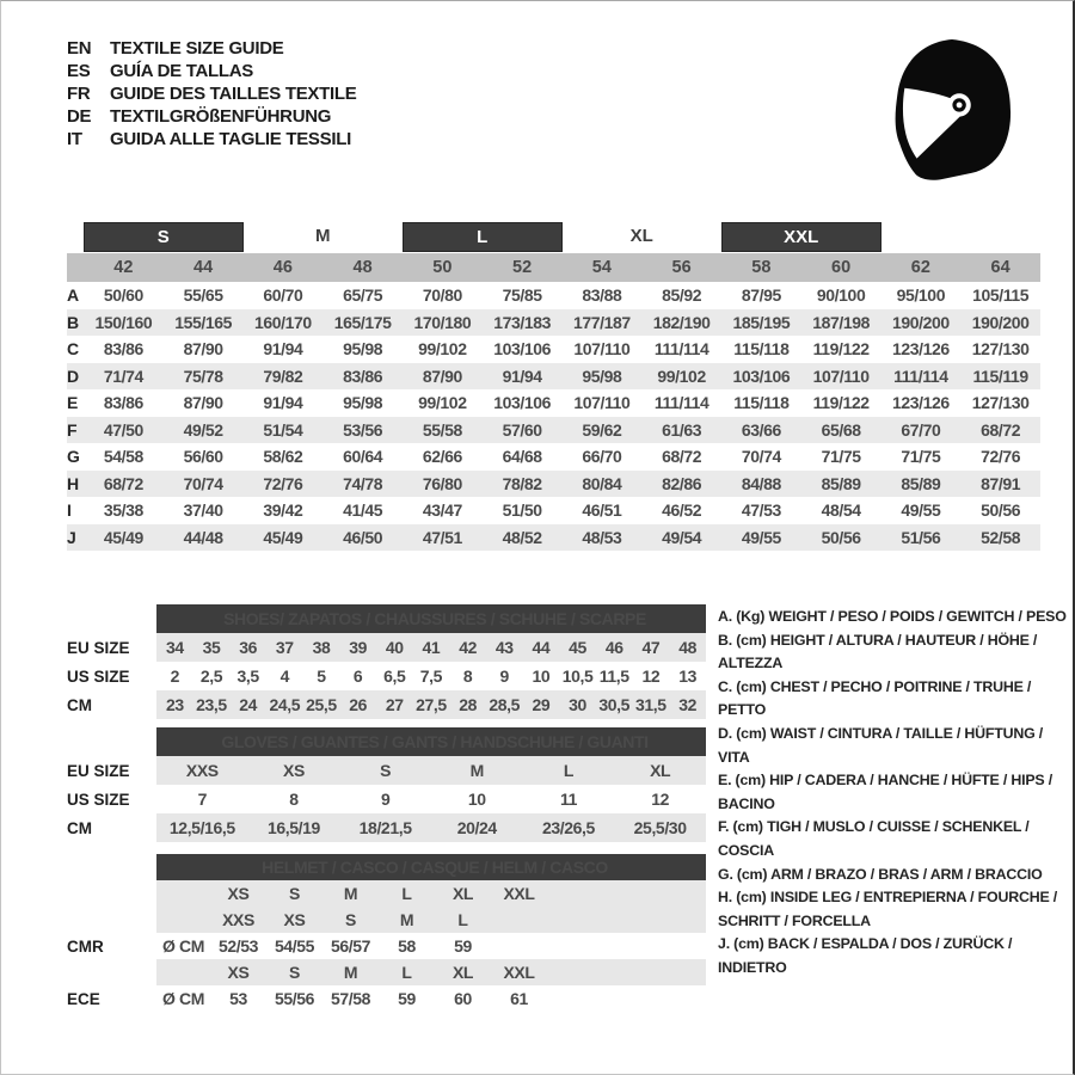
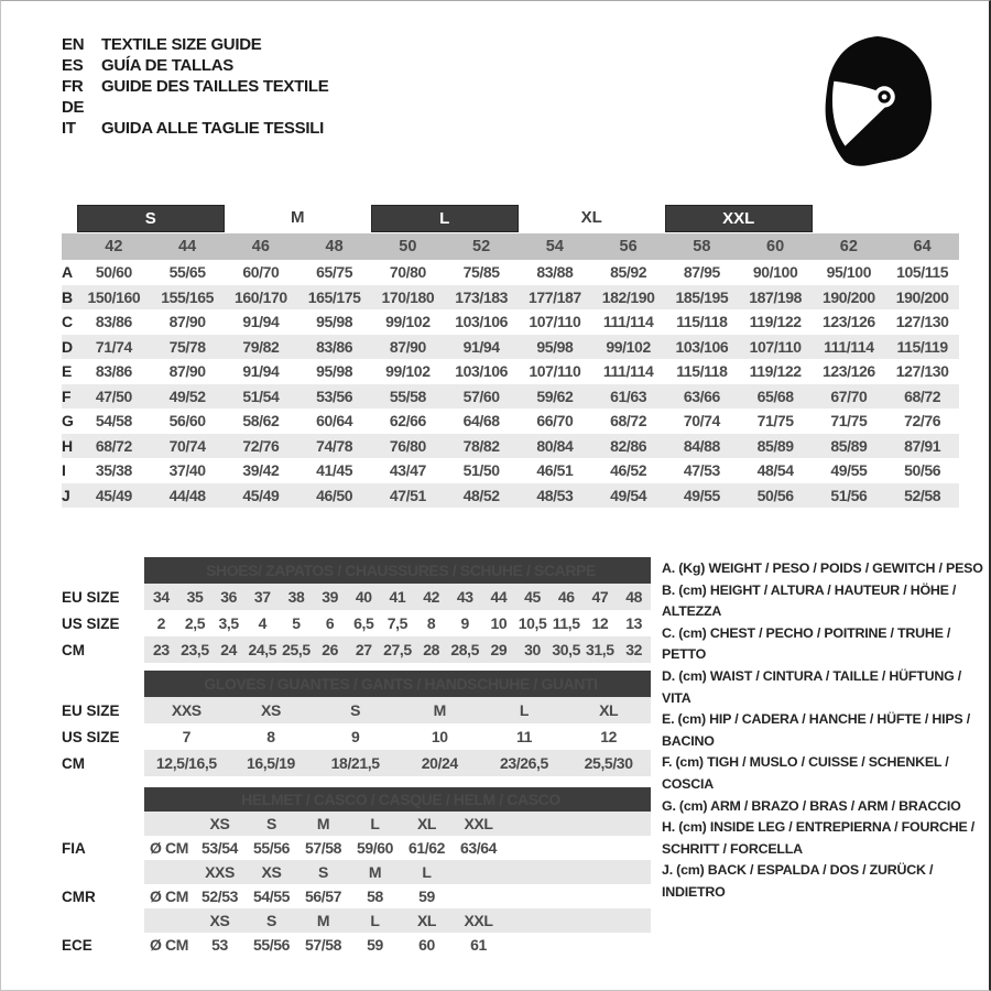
  EN
  TEXTILE SIZE GUIDE
  ES
  GUÍA DE TALLAS
  FR
  GUIDE DES TAILLES TEXTILE
  DE
- TEXTILGRÖßENFÜHRUNG
  IT
  GUIDA ALLE TAGLIE TESSILI
  	S	M	L	XL	XXL
  	42	44	46	48	50	52	54	56	58	60	62	64
  A	50/60	55/65	60/70	65/75	70/80	75/85	83/88	85/92	87/95	90/100	95/100	105/115
  B	150/160	155/165	160/170	165/175	170/180	173/183	177/187	182/190	185/195	187/198	190/200	190/200
  C	83/86	87/90	91/94	95/98	99/102	103/106	107/110	111/114	115/118	119/122	123/126	127/130
  D	71/74	75/78	79/82	83/86	87/90	91/94	95/98	99/102	103/106	107/110	111/114	115/119
  E	83/86	87/90	91/94	95/98	99/102	103/106	107/110	111/114	115/118	119/122	123/126	127/130
  F	47/50	49/52	51/54	53/56	55/58	57/60	59/62	61/63	63/66	65/68	67/70	68/72
  G	54/58	56/60	58/62	60/64	62/66	64/68	66/70	68/72	70/74	71/75	71/75	72/76
  H	68/72	70/74	72/76	74/78	76/80	78/82	80/84	82/86	84/88	85/89	85/89	87/91
  I	35/38	37/40	39/42	41/45	43/47	51/50	46/51	46/52	47/53	48/54	49/55	50/56
  J	45/49	44/48	45/49	46/50	47/51	48/52	48/53	49/54	49/55	50/56	51/56	52/58
  EU SIZE	34	35	36	37	38	39	40	41	42	43	44	45	46	47	48
  US SIZE	2	2,5	3,5	4	5	6	6,5	7,5	8	9	10	10,5	11,5	12	13
  CM	23	23,5	24	24,5	25,5	26	27	27,5	28	28,5	29	30	30,5	31,5	32
  EU SIZE	XXS	XS	S	M	L	XL
  US SIZE	7	8	9	10	11	12
  CM	12,5/16,5	16,5/19	18/21,5	20/24	23/26,5	25,5/30
  		XS	S	M	L	XL	XXL
+ FIA	Ø CM	53/54	55/56	57/58	59/60	61/62	63/64
  		XXS	XS	S	M	L
  CMR	Ø CM	52/53	54/55	56/57	58	59
  		XS	S	M	L	XL	XXL
  ECE	Ø CM	53	55/56	57/58	59	60	61
  A. (Kg) WEIGHT / PESO / POIDS / GEWITCH / PESO
  B. (cm) HEIGHT / ALTURA / HAUTEUR / HÖHE / ALTEZZA
  C. (cm) CHEST / PECHO / POITRINE / TRUHE / PETTO
  D. (cm) WAIST / CINTURA / TAILLE / HÜFTUNG / VITA
  E. (cm) HIP / CADERA / HANCHE / HÜFTE / HIPS / BACINO
  F. (cm) TIGH / MUSLO / CUISSE / SCHENKEL / COSCIA
  G. (cm) ARM / BRAZO / BRAS / ARM / BRACCIO
  H. (cm) INSIDE LEG / ENTREPIERNA / FOURCHE / SCHRITT / FORCELLA
  J. (cm) BACK / ESPALDA / DOS / ZURÜCK / INDIETRO
